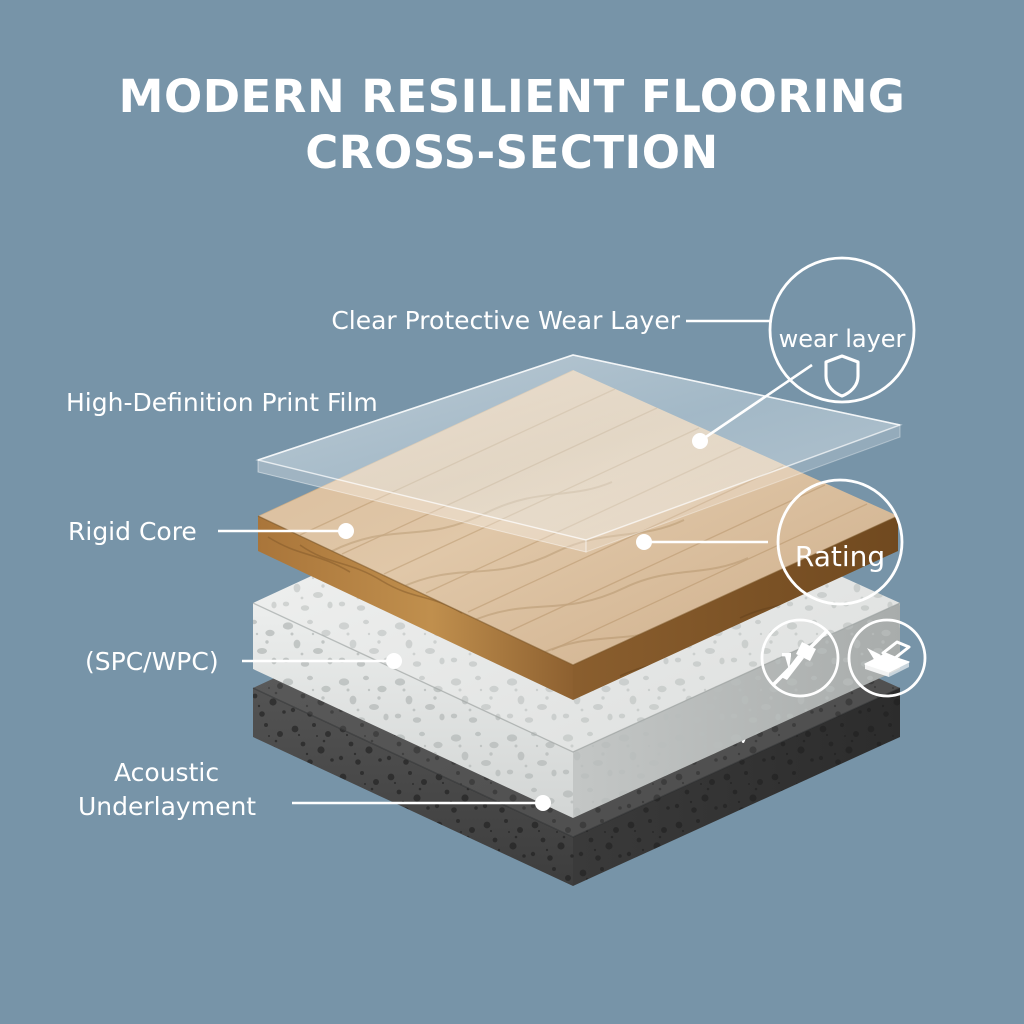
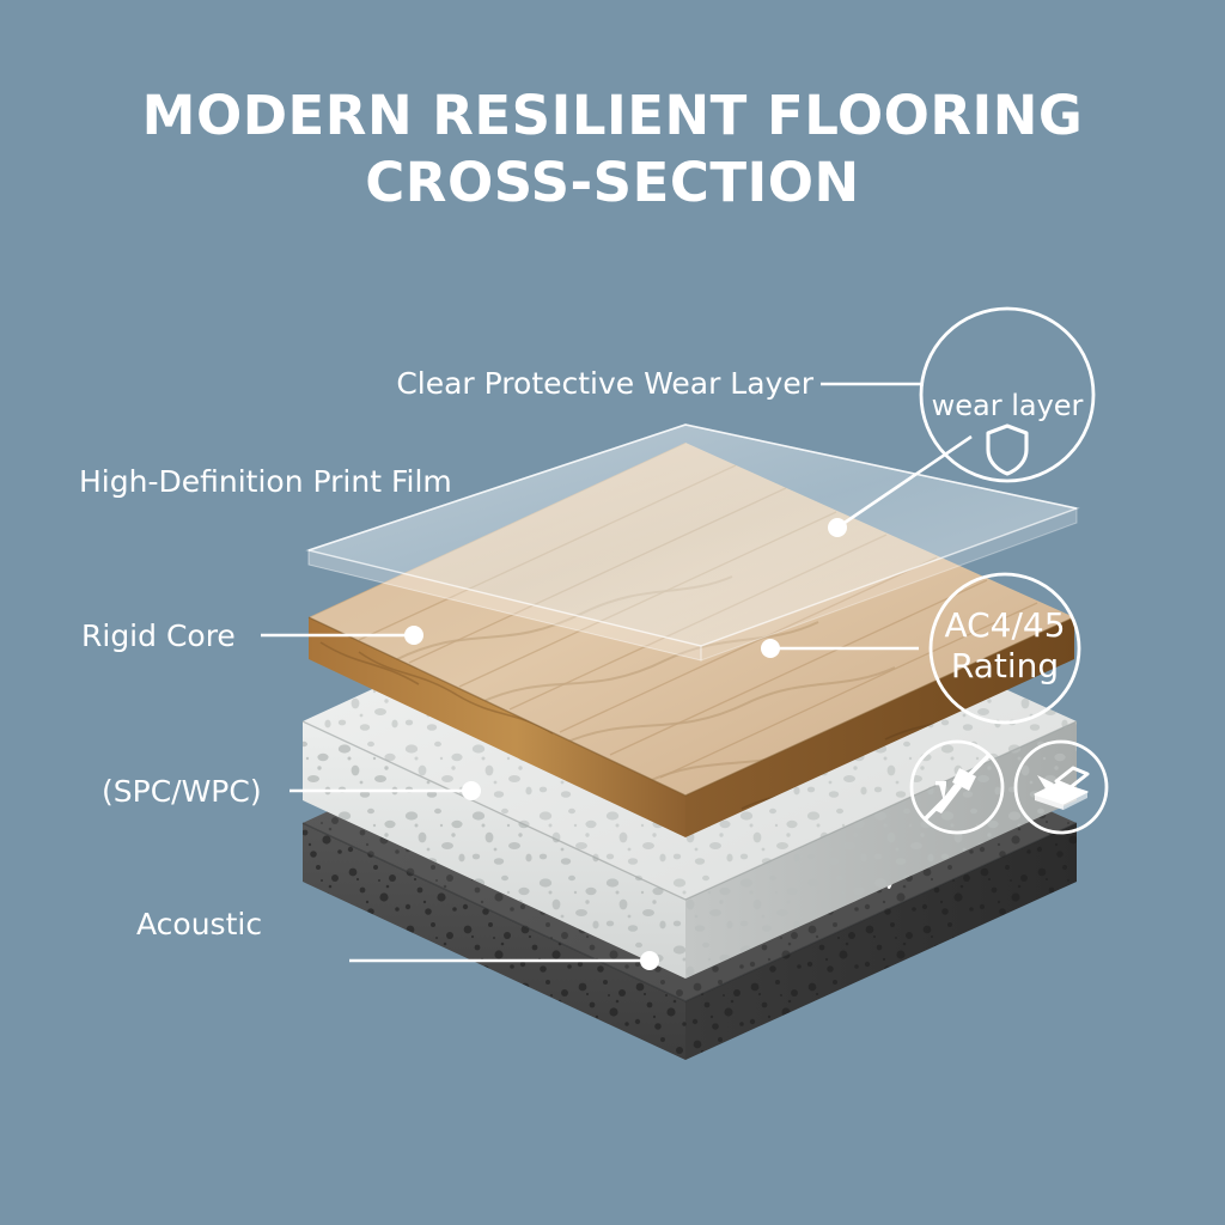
  MODERN RESILIENT FLOORING
  CROSS-SECTION
  Clear Protective Wear Layer
  High-Definition Print Film
  Rigid Core
  (SPC/WPC)
  Acoustic
- Underlayment
  wear layer
+ AC4/45
  Rating
